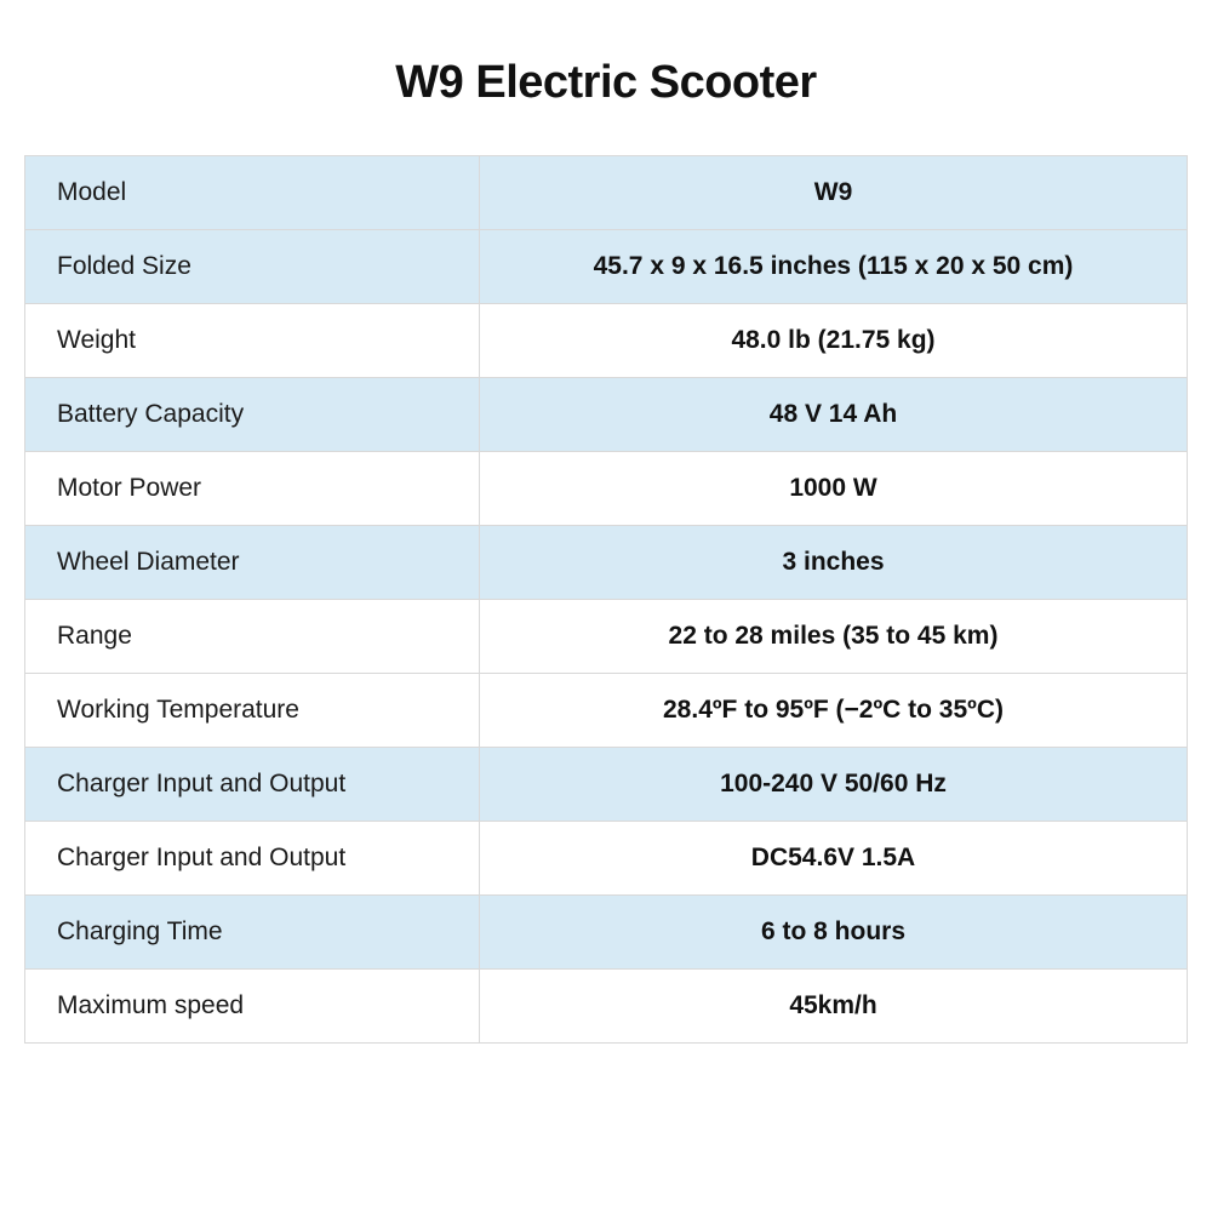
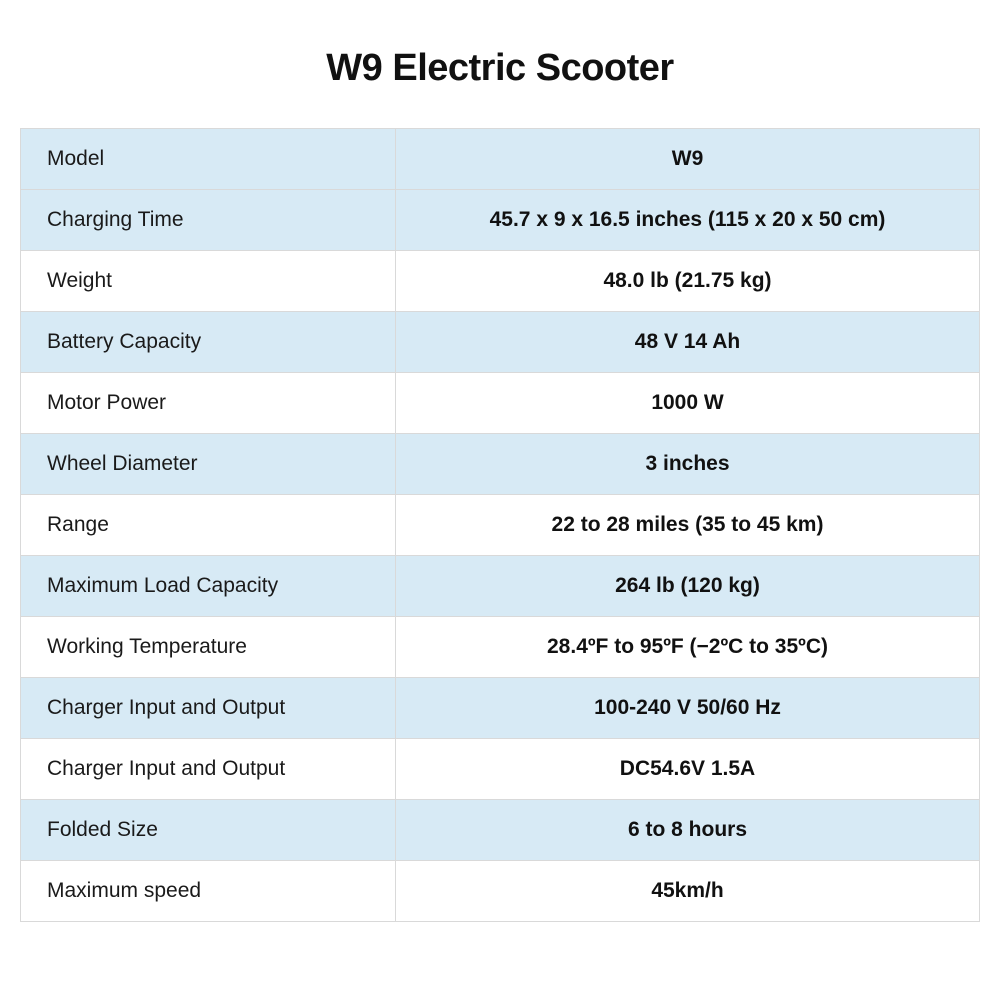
  W9 Electric Scooter
  Model	W9
- Folded Size	45.7 x 9 x 16.5 inches (115 x 20 x 50 cm)
+ Charging Time	45.7 x 9 x 16.5 inches (115 x 20 x 50 cm)
  Weight	48.0 lb (21.75 kg)
  Battery Capacity	48 V 14 Ah
  Motor Power	1000 W
  Wheel Diameter	3 inches
  Range	22 to 28 miles (35 to 45 km)
+ Maximum Load Capacity	264 lb (120 kg)
  Working Temperature	28.4ºF to 95ºF (−2ºC to 35ºC)
  Charger Input and Output	100-240 V 50/60 Hz
  Charger Input and Output	DC54.6V 1.5A
- Charging Time	6 to 8 hours
+ Folded Size	6 to 8 hours
  Maximum speed	45km/h
